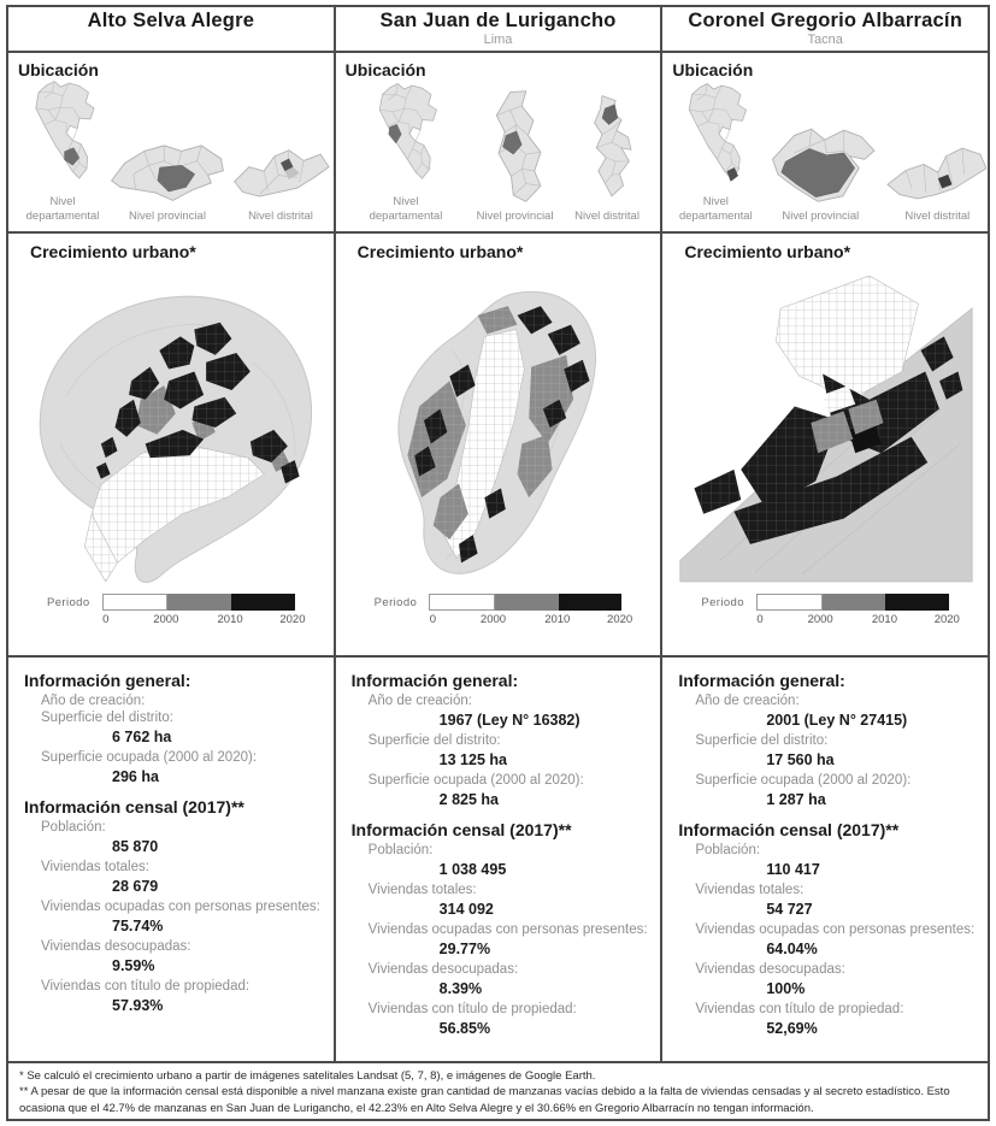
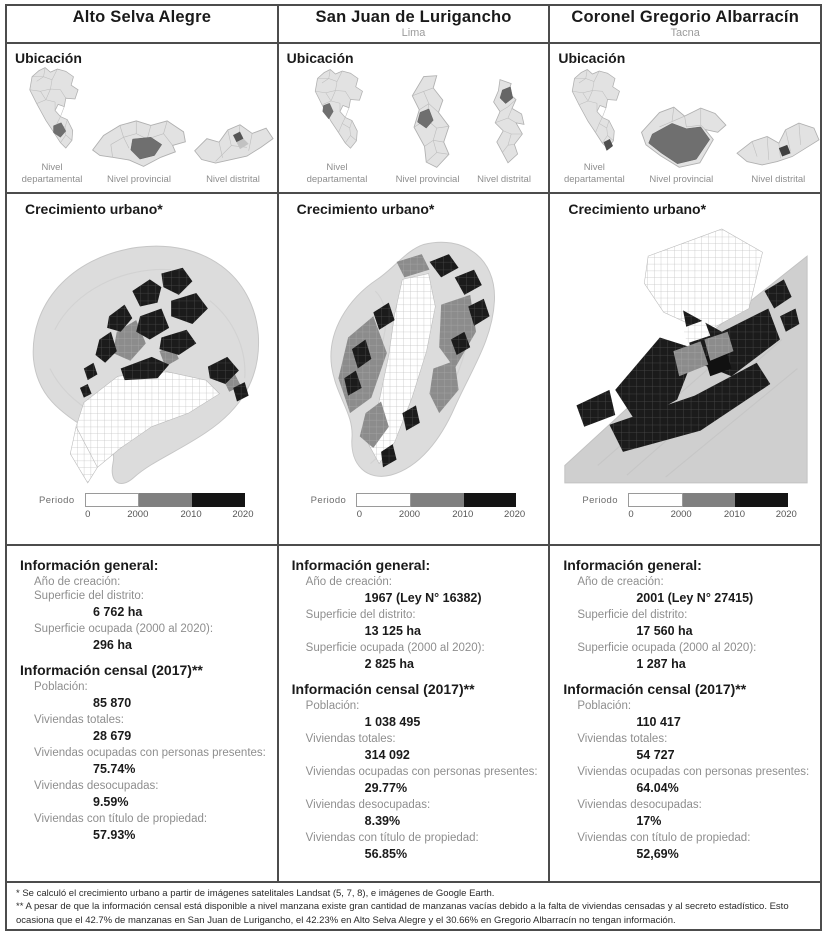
  Alto Selva Alegre
  Ubicación
  Nivel departamental
  Nivel provincial
  Nivel distrital
  Crecimiento urbano*
  Periodo
  0
  2000
  2010
  2020
  Información general:
  Año de creación:
  Superficie del distrito:
  6 762 ha
  Superficie ocupada (2000 al 2020):
  296 ha
  Información censal (2017)**
  Población:
  85 870
  Viviendas totales:
  28 679
  Viviendas ocupadas con personas presentes:
  75.74%
  Viviendas desocupadas:
  9.59%
  Viviendas con título de propiedad:
  57.93%
  San Juan de Lurigancho
  Lima
  Ubicación
  Nivel departamental
  Nivel provincial
  Nivel distrital
  Crecimiento urbano*
  Periodo
  0
  2000
  2010
  2020
  Información general:
  Año de creación:
  1967 (Ley N° 16382)
  Superficie del distrito:
  13 125 ha
  Superficie ocupada (2000 al 2020):
  2 825 ha
  Información censal (2017)**
  Población:
  1 038 495
  Viviendas totales:
  314 092
  Viviendas ocupadas con personas presentes:
  29.77%
  Viviendas desocupadas:
  8.39%
  Viviendas con título de propiedad:
  56.85%
  Coronel Gregorio Albarracín
  Tacna
  Ubicación
  Nivel departamental
  Nivel provincial
  Nivel distrital
  Crecimiento urbano*
  Periodo
  0
  2000
  2010
  2020
  Información general:
  Año de creación:
  2001 (Ley N° 27415)
  Superficie del distrito:
  17 560 ha
  Superficie ocupada (2000 al 2020):
  1 287 ha
  Información censal (2017)**
  Población:
  110 417
  Viviendas totales:
  54 727
  Viviendas ocupadas con personas presentes:
  64.04%
  Viviendas desocupadas:
- 100%
+ 17%
  Viviendas con título de propiedad:
  52,69%
  * Se calculó el crecimiento urbano a partir de imágenes satelitales Landsat (5, 7, 8), e imágenes de Google Earth.
  ** A pesar de que la información censal está disponible a nivel manzana existe gran cantidad de manzanas vacías debido a la falta de viviendas censadas y al secreto estadístico. Esto ocasiona que el 42.7% de manzanas en San Juan de Lurigancho, el 42.23% en Alto Selva Alegre y el 30.66% en Gregorio Albarracín no tengan información.
